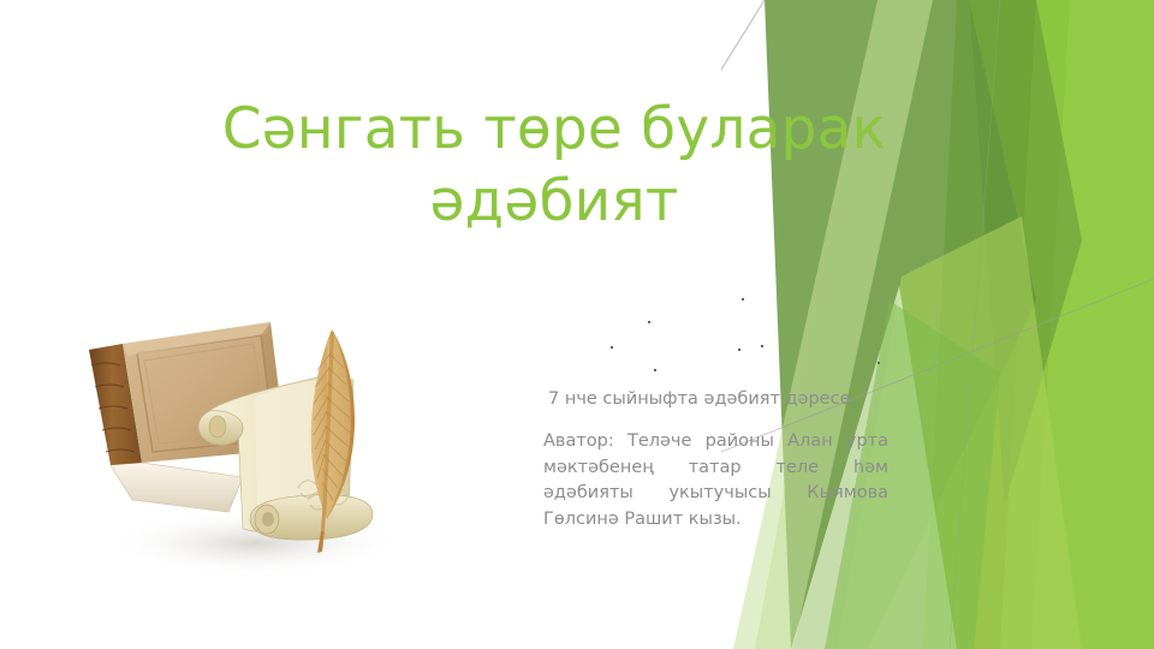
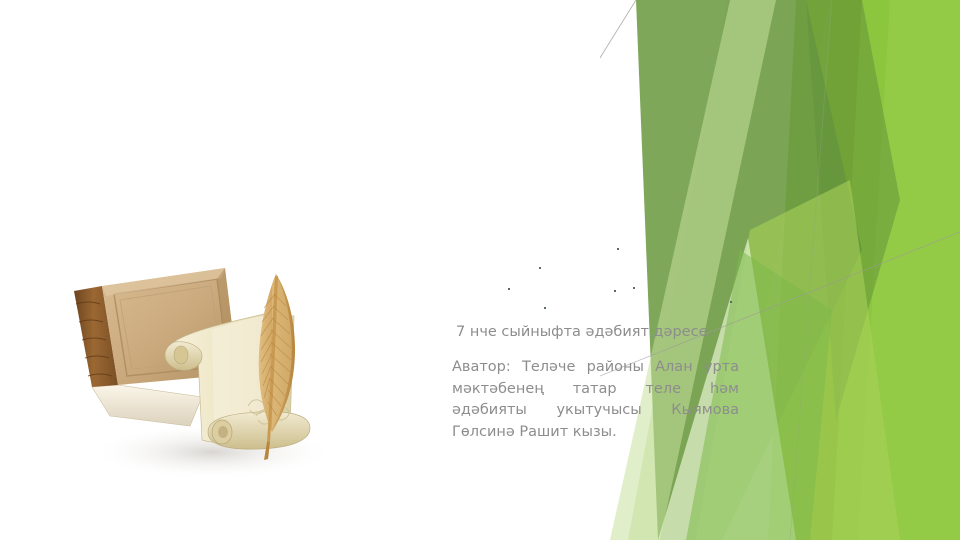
- Сәнгать төре буларак әдәбият
  7 нче сыйныфта әдәбият дәресе.
  Аватор: Теләче районы Алан урта мәктәбенең татар теле һәм әдәбияты укытучысы Кыямова Гөлсинә Рашит кызы.
